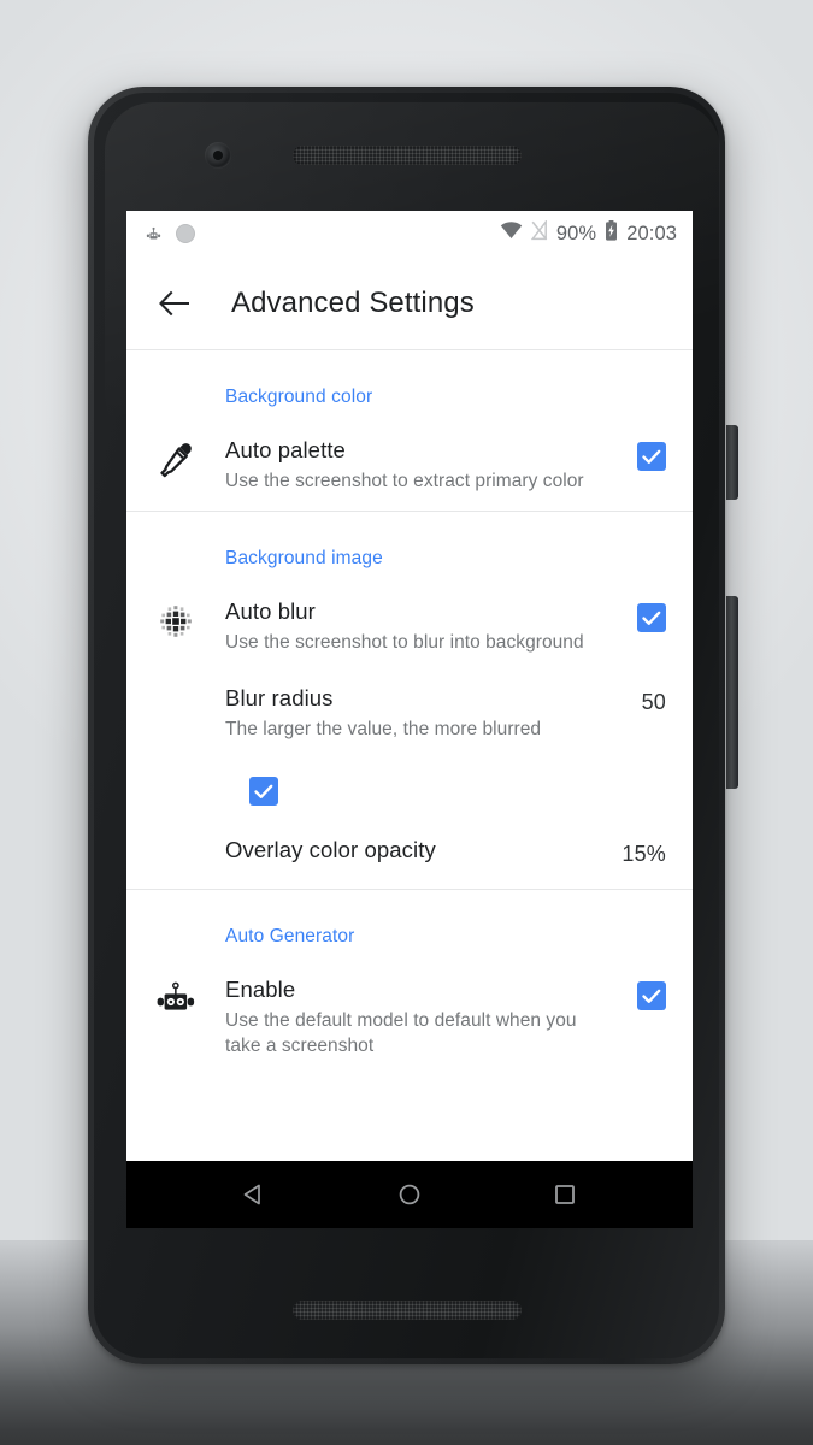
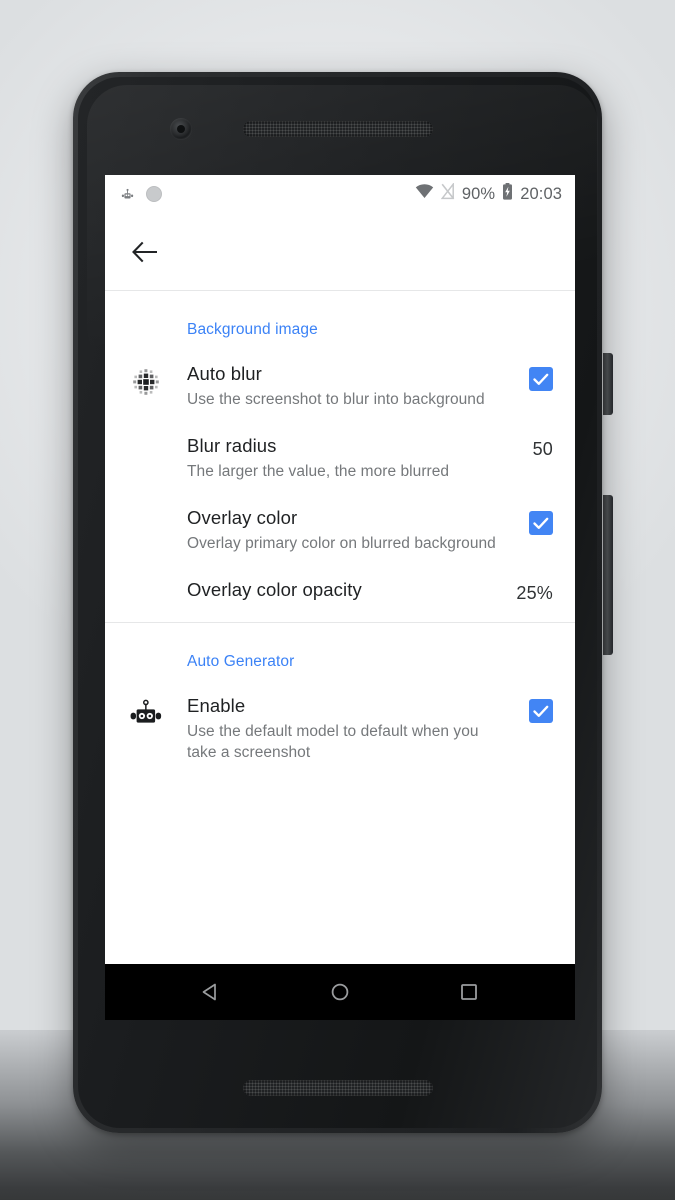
  90%
  20:03
- Advanced Settings
- Background color
- Auto palette
- Use the screenshot to extract primary color
  Background image
  Auto blur
  Use the screenshot to blur into background
  Blur radius
  The larger the value, the more blurred
  50
+ Overlay color
+ Overlay primary color on blurred background
  Overlay color opacity
- 15%
+ 25%
  Auto Generator
  Enable
  Use the default model to default when you take a screenshot
